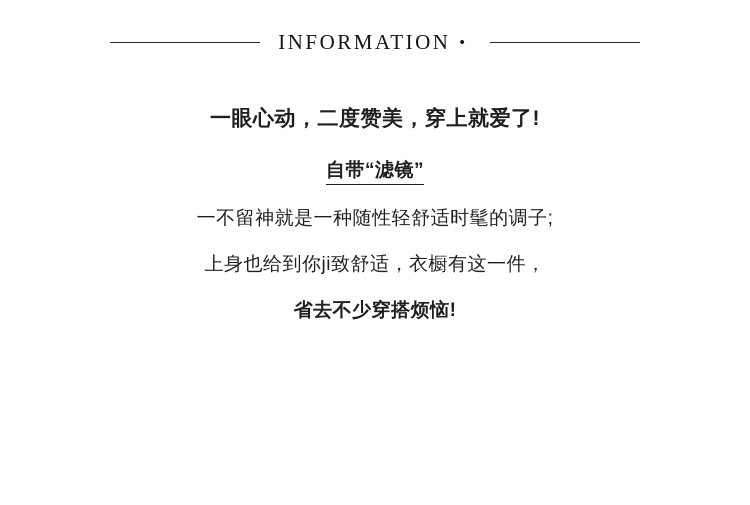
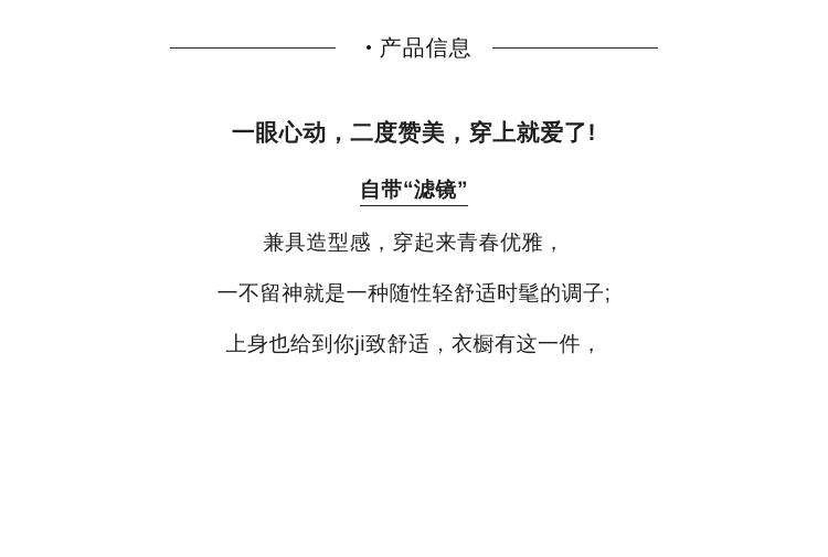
- INFORMATION
  •
+ 产品信息
  一眼心动，二度赞美，穿上就爱了!
  自带“滤镜”
+ 兼具造型感，穿起来青春优雅，
  一不留神就是一种随性轻舒适时髦的调子;
  上身也给到你ji致舒适，衣橱有这一件，
- 省去不少穿搭烦恼!
